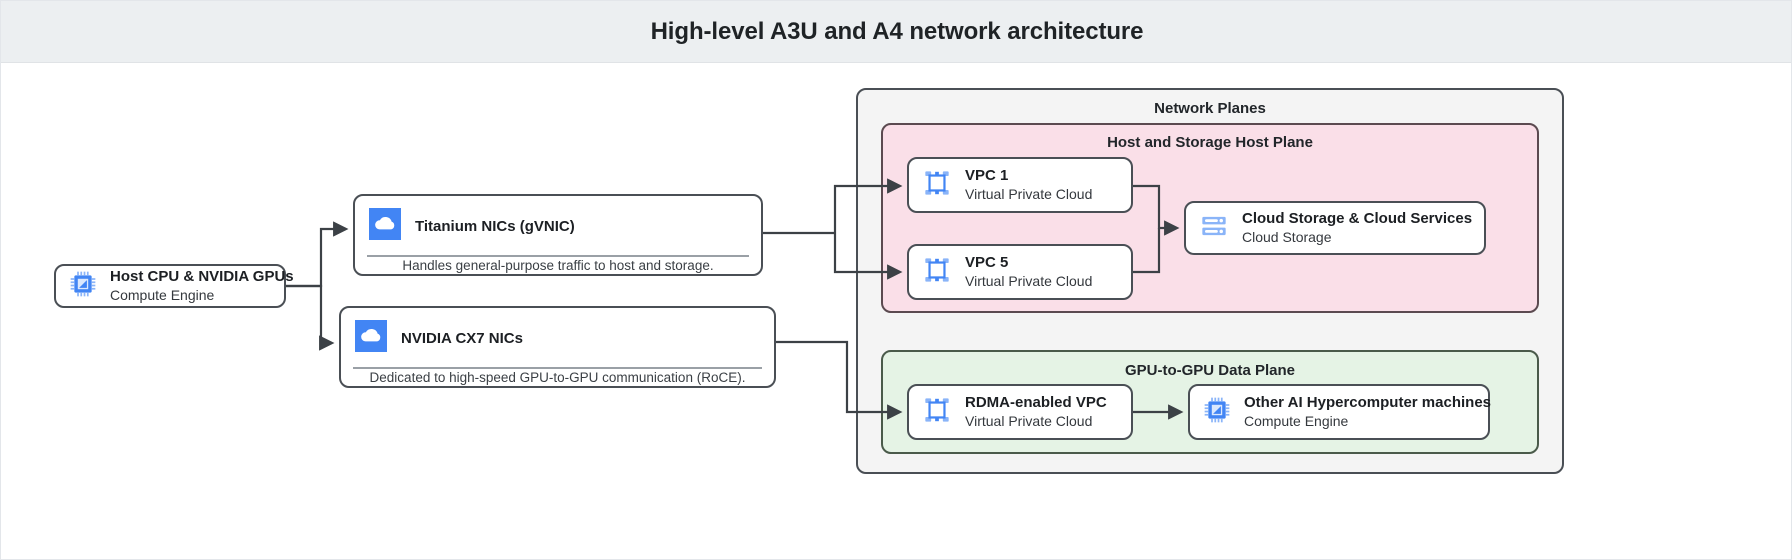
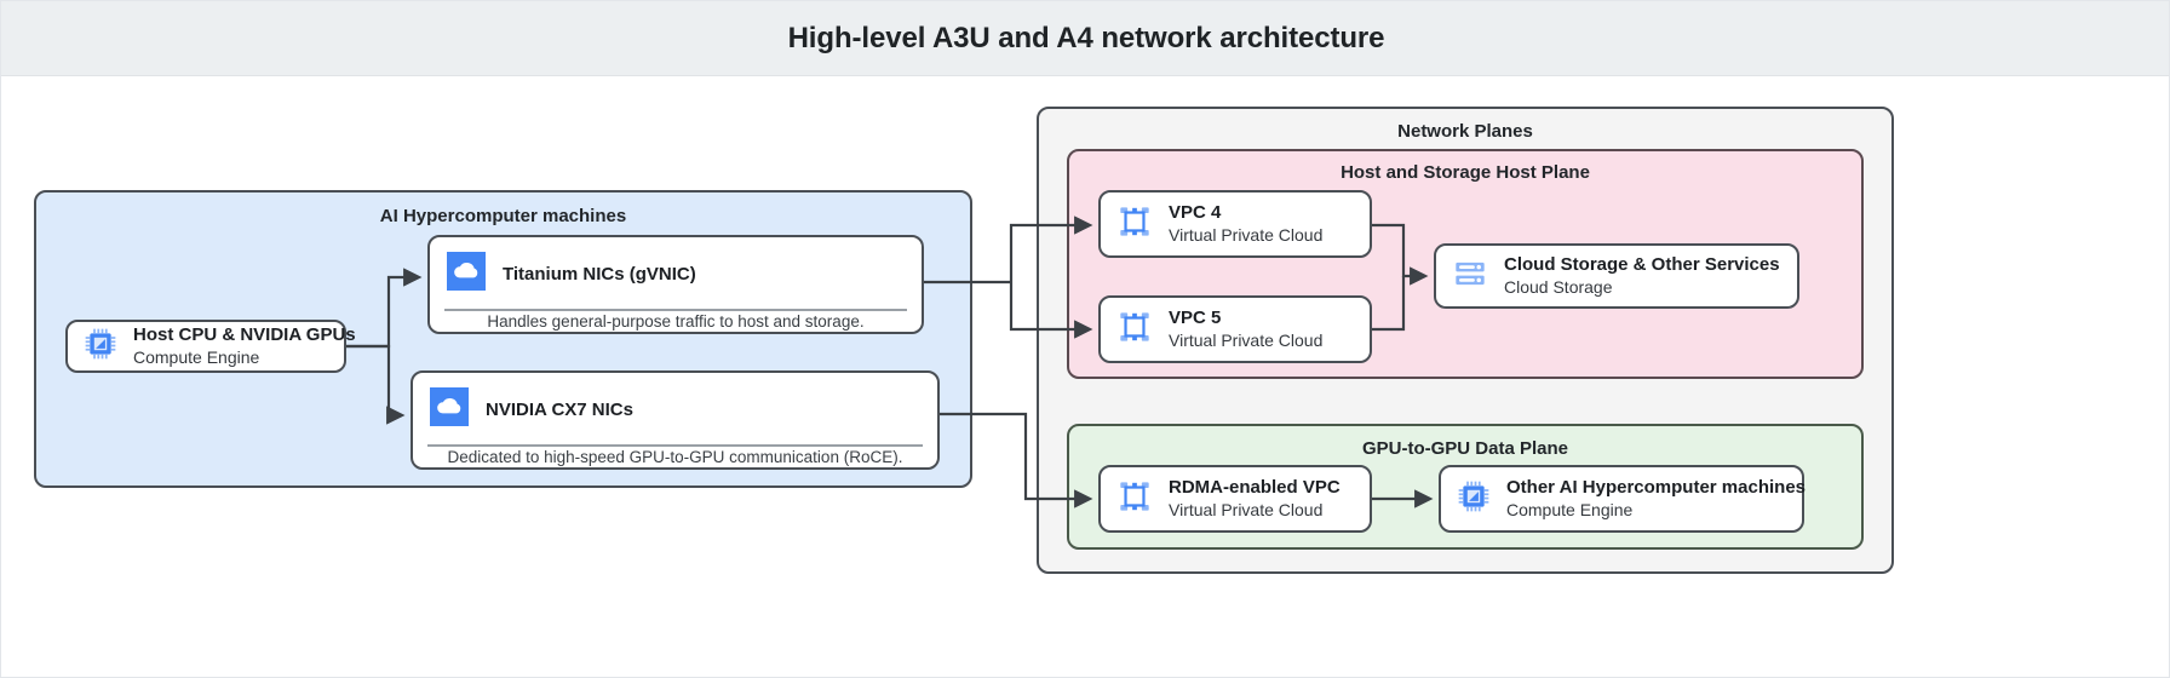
  High-level A3U and A4 network architecture
+ AI Hypercomputer machines
  Host CPU & NVIDIA GPUs
  Compute Engine
  Titanium NICs (gVNIC)
  Handles general-purpose traffic to host and storage.
  NVIDIA CX7 NICs
  Dedicated to high-speed GPU-to-GPU communication (RoCE).
  Network Planes
  Host and Storage Host Plane
- VPC 1
+ VPC 4
  Virtual Private Cloud
  VPC 5
  Virtual Private Cloud
- Cloud Storage & Cloud Services
+ Cloud Storage & Other Services
  Cloud Storage
  GPU-to-GPU Data Plane
  RDMA-enabled VPC
  Virtual Private Cloud
  Other AI Hypercomputer machines
  Compute Engine
